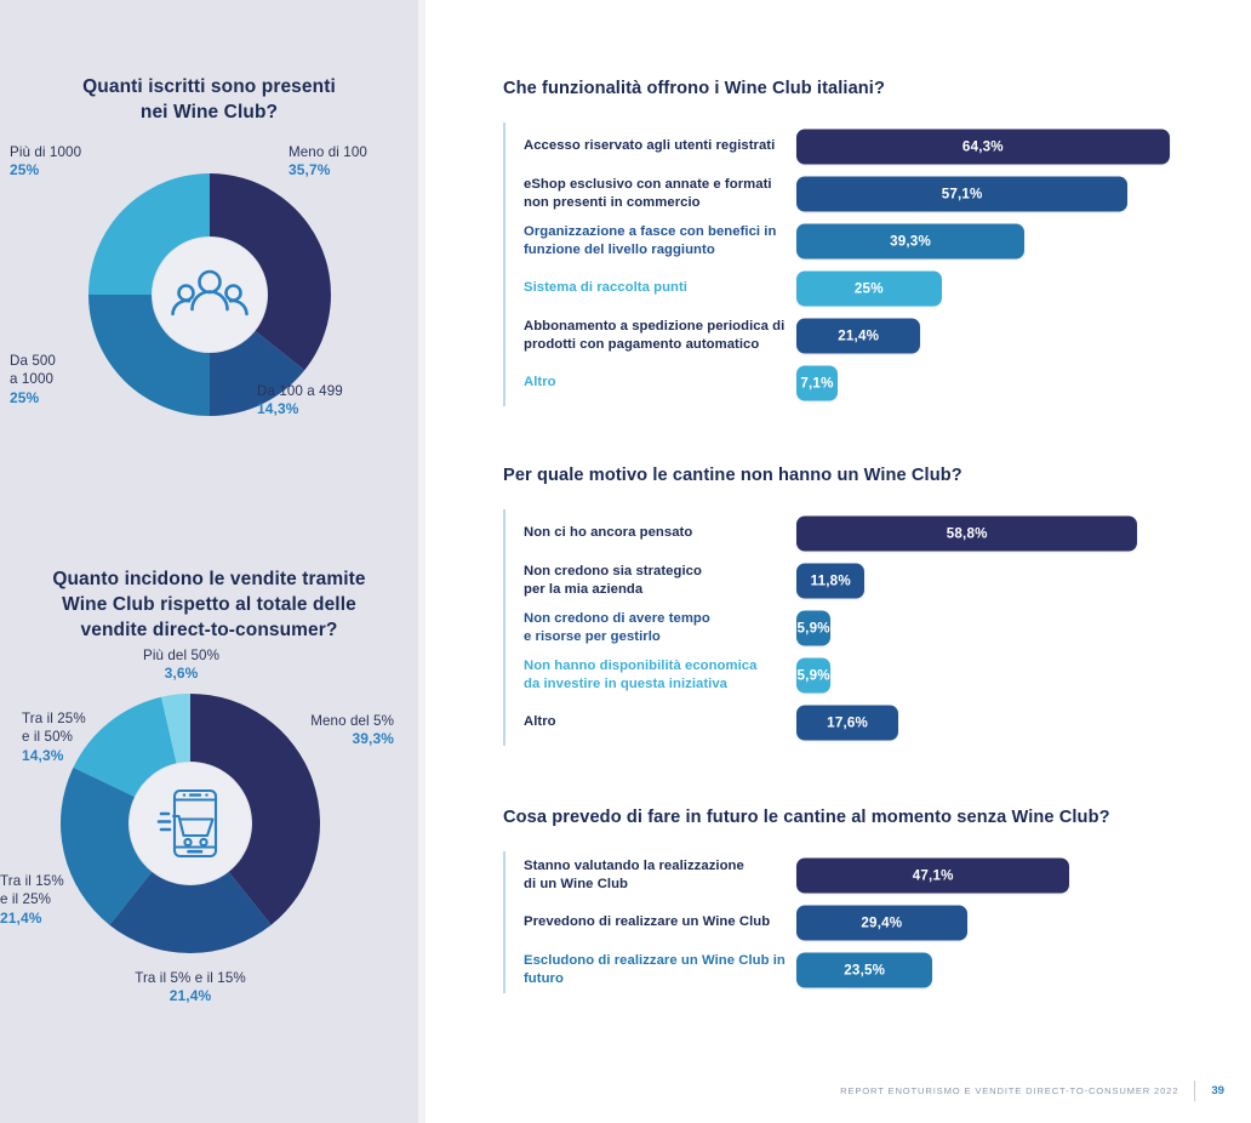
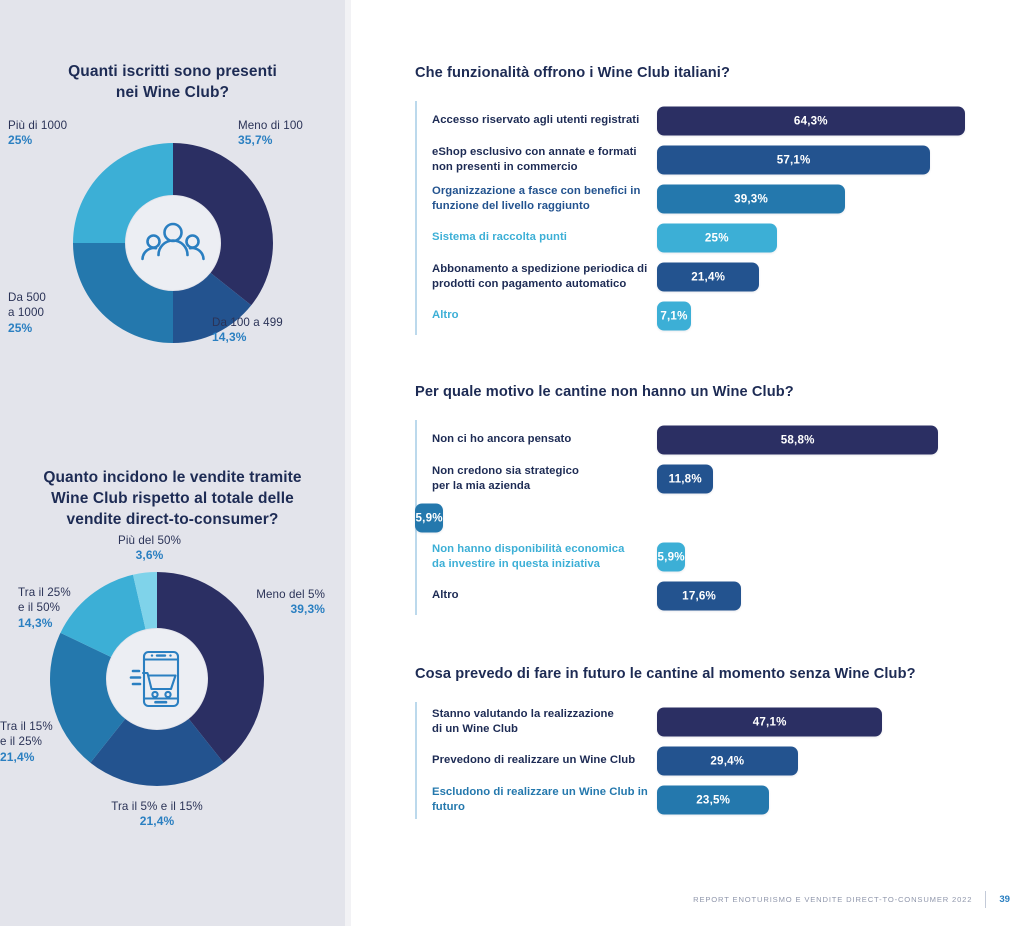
  Quanti iscritti sono presenti
  nei Wine Club?
  Meno di 100
  35,7%
  Da 100 a 499
  14,3%
  Da 500
  a 1000
  25%
  Più di 1000
  25%
  Quanto incidono le vendite tramite
  Wine Club rispetto al totale delle
  vendite direct-to-consumer?
  Più del 50%
  3,6%
  Meno del 5%
  39,3%
  Tra il 5% e il 15%
  21,4%
  Tra il 15%
  e il 25%
  21,4%
  Tra il 25%
  e il 50%
  14,3%
  Che funzionalità offrono i Wine Club italiani?
  Accesso riservato agli utenti registrati
  64,3%
  eShop esclusivo con annate e formati
  non presenti in commercio
  57,1%
  Organizzazione a fasce con benefici in
  funzione del livello raggiunto
  39,3%
  Sistema di raccolta punti
  25%
  Abbonamento a spedizione periodica di
  prodotti con pagamento automatico
  21,4%
  Altro
  7,1%
  Per quale motivo le cantine non hanno un Wine Club?
  Non ci ho ancora pensato
  58,8%
  Non credono sia strategico
  per la mia azienda
  11,8%
- Non credono di avere tempo
- e risorse per gestirlo
  5,9%
  Non hanno disponibilità economica
  da investire in questa iniziativa
  5,9%
  Altro
  17,6%
  Cosa prevedo di fare in futuro le cantine al momento senza Wine Club?
  Stanno valutando la realizzazione
  di un Wine Club
  47,1%
  Prevedono di realizzare un Wine Club
  29,4%
  Escludono di realizzare un Wine Club in futuro
  23,5%
  REPORT ENOTURISMO E VENDITE DIRECT-TO-CONSUMER 2022
  39
